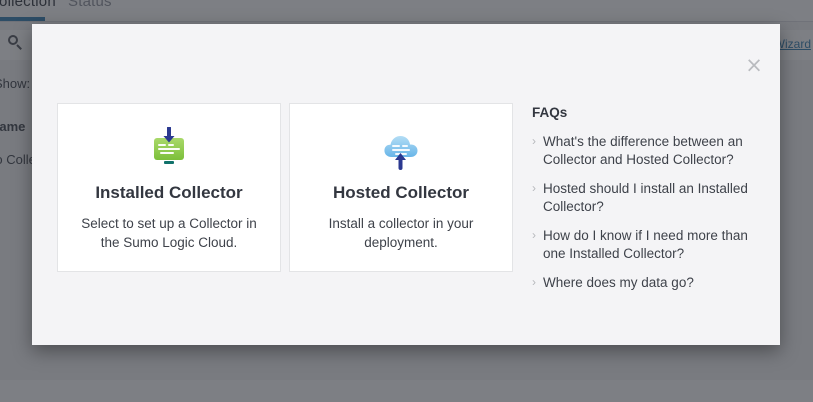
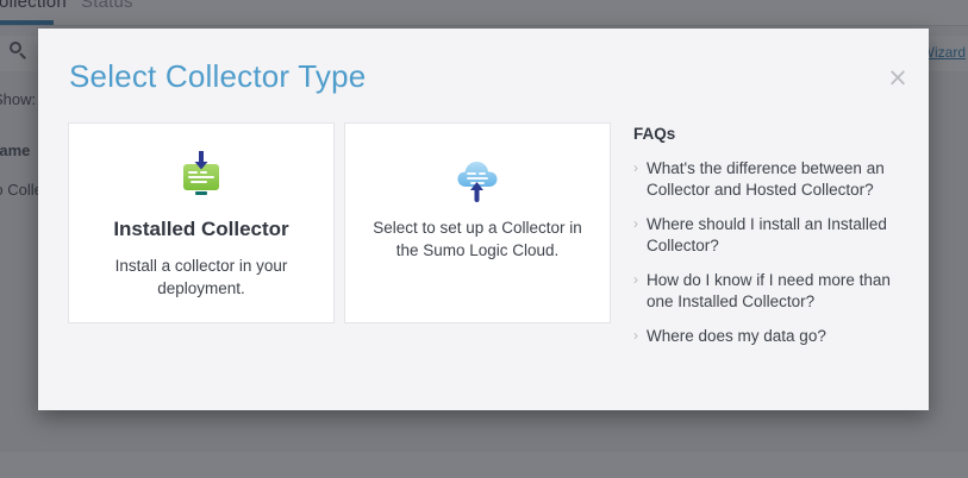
  ollection
  Status
  how:
  ame
  izard
  ×
+ Select Collector Type
  Installed Collector
- Select to set up a Collector in the Sumo Logic Cloud.
+ Install a collector in your deployment.
- Hosted Collector
- Install a collector in your deployment.
+ Select to set up a Collector in the Sumo Logic Cloud.
  FAQs
  ›
  What's the difference between an Collector and Hosted Collector?
  ›
- Hosted should I install an Installed Collector?
+ Where should I install an Installed Collector?
  ›
  How do I know if I need more than one Installed Collector?
  ›
  Where does my data go?
